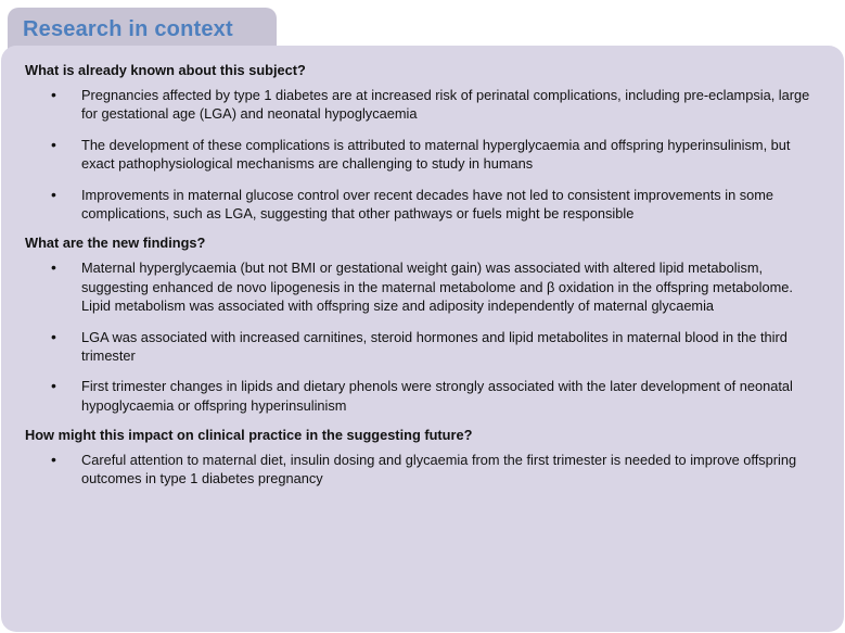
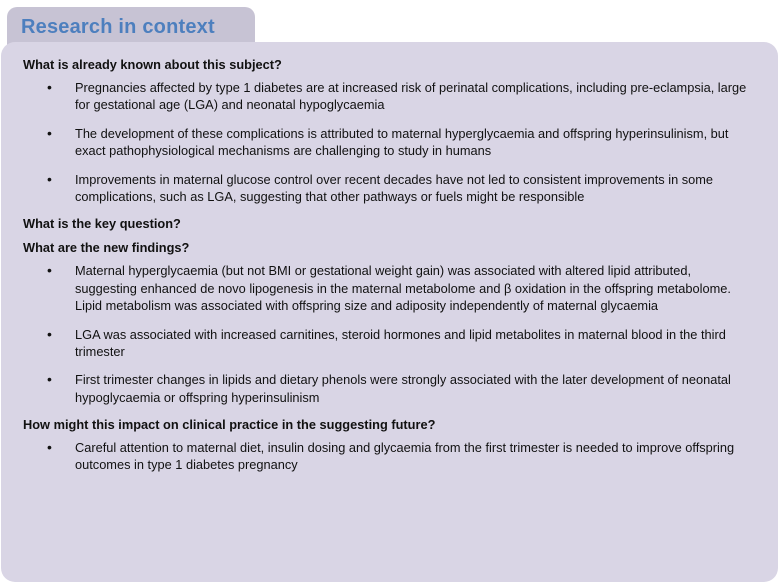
  Research in context
  What is already known about this subject?
  Pregnancies affected by type 1 diabetes are at increased risk of perinatal complications, including pre-eclampsia, large for gestational age (LGA) and neonatal hypoglycaemia
  The development of these complications is attributed to maternal hyperglycaemia and offspring hyperinsulinism, but exact pathophysiological mechanisms are challenging to study in humans
  Improvements in maternal glucose control over recent decades have not led to consistent improvements in some complications, such as LGA, suggesting that other pathways or fuels might be responsible
+ What is the key question?
  What are the new findings?
- Maternal hyperglycaemia (but not BMI or gestational weight gain) was associated with altered lipid metabolism, suggesting enhanced de novo lipogenesis in the maternal metabolome and β oxidation in the offspring metabolome. Lipid metabolism was associated with offspring size and adiposity independently of maternal glycaemia
+ Maternal hyperglycaemia (but not BMI or gestational weight gain) was associated with altered lipid attributed, suggesting enhanced de novo lipogenesis in the maternal metabolome and β oxidation in the offspring metabolome. Lipid metabolism was associated with offspring size and adiposity independently of maternal glycaemia
  LGA was associated with increased carnitines, steroid hormones and lipid metabolites in maternal blood in the third trimester
  First trimester changes in lipids and dietary phenols were strongly associated with the later development of neonatal hypoglycaemia or offspring hyperinsulinism
  How might this impact on clinical practice in the suggesting future?
  Careful attention to maternal diet, insulin dosing and glycaemia from the first trimester is needed to improve offspring outcomes in type 1 diabetes pregnancy
